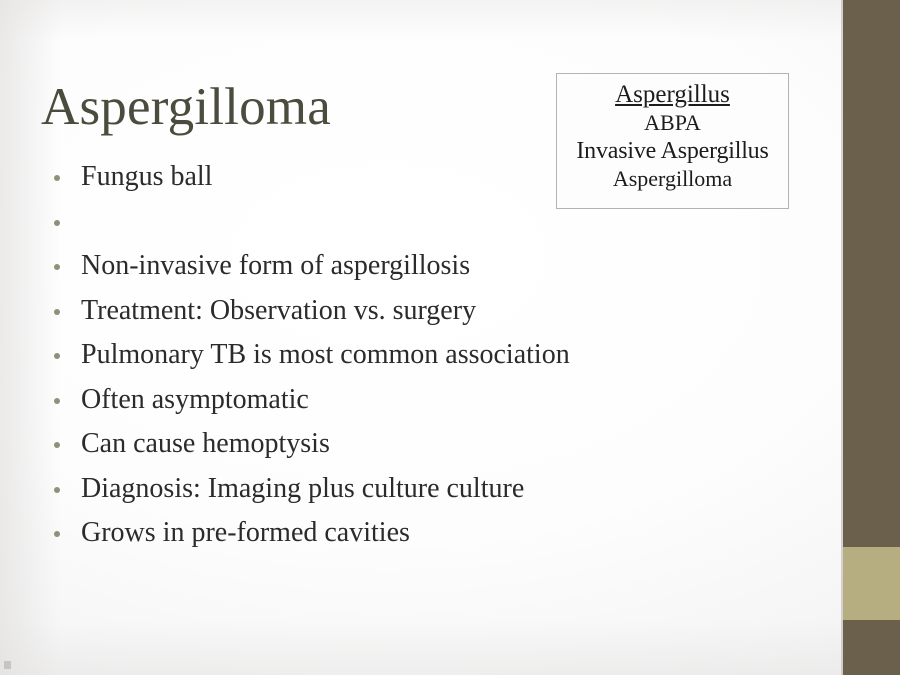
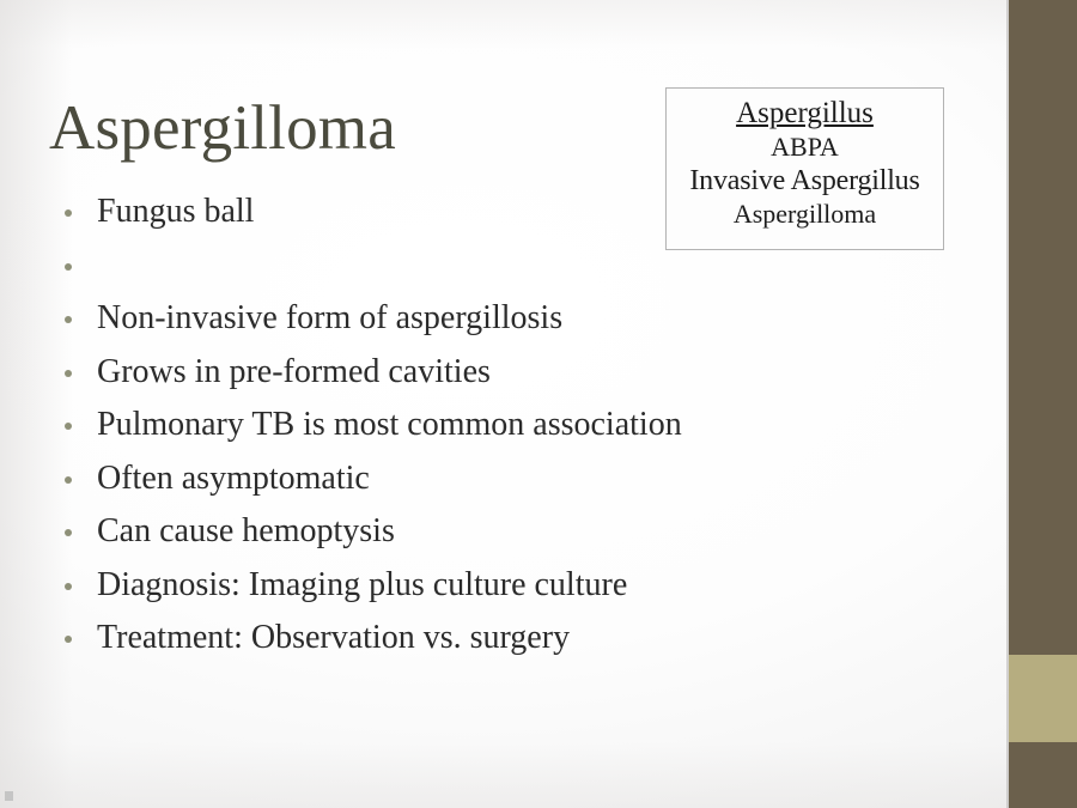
  Aspergilloma
  Fungus ball
  Non-invasive form of aspergillosis
- Treatment: Observation vs. surgery
+ Grows in pre-formed cavities
  Pulmonary TB is most common association
  Often asymptomatic
  Can cause hemoptysis
  Diagnosis: Imaging plus culture culture
- Grows in pre-formed cavities
+ Treatment: Observation vs. surgery
  Aspergillus
  ABPA
  Invasive Aspergillus
  Aspergilloma
